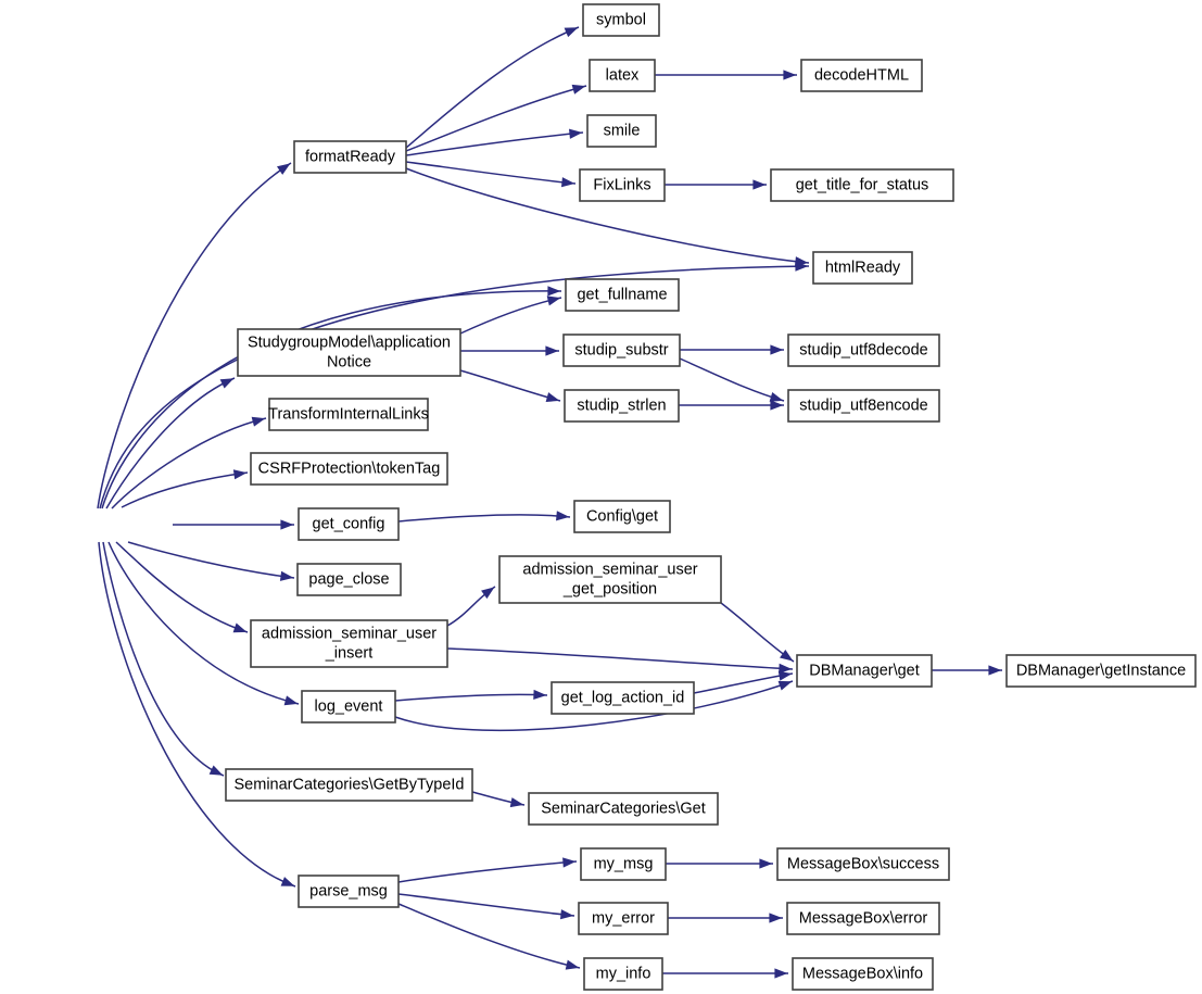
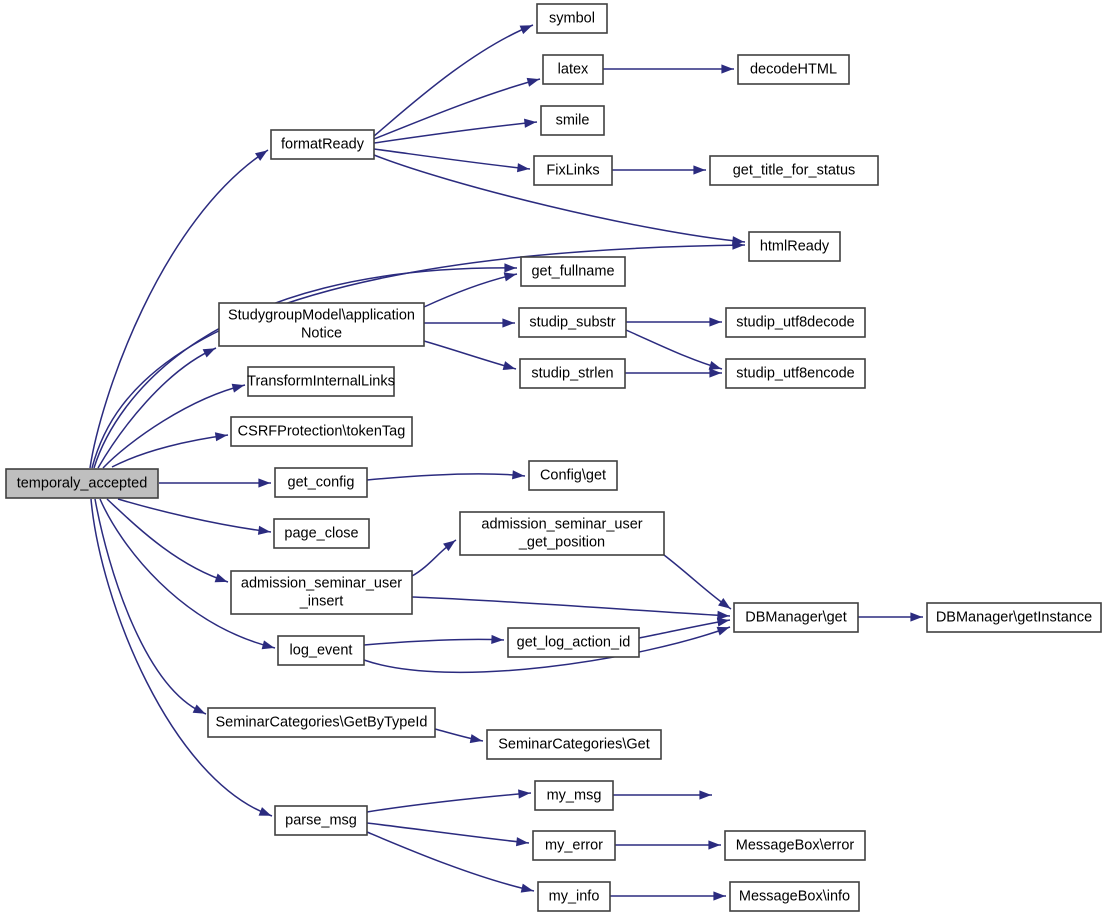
+ temporaly_accepted
  formatReady
  symbol
  latex
  smile
  FixLinks
  decodeHTML
  get_title_for_status
  htmlReady
  get_fullname
  StudygroupModel\application Notice
  studip_substr
  studip_strlen
  studip_utf8decode
  studip_utf8encode
  TransformInternalLinks
  CSRFProtection\tokenTag
  get_config
  Config\get
  page_close
  admission_seminar_user _get_position
  admission_seminar_user _insert
  DBManager\get
  DBManager\getInstance
  log_event
  get_log_action_id
  SeminarCategories\GetByTypeId
  SeminarCategories\Get
  parse_msg
  my_msg
  my_error
  my_info
- MessageBox\success
  MessageBox\error
  MessageBox\info
